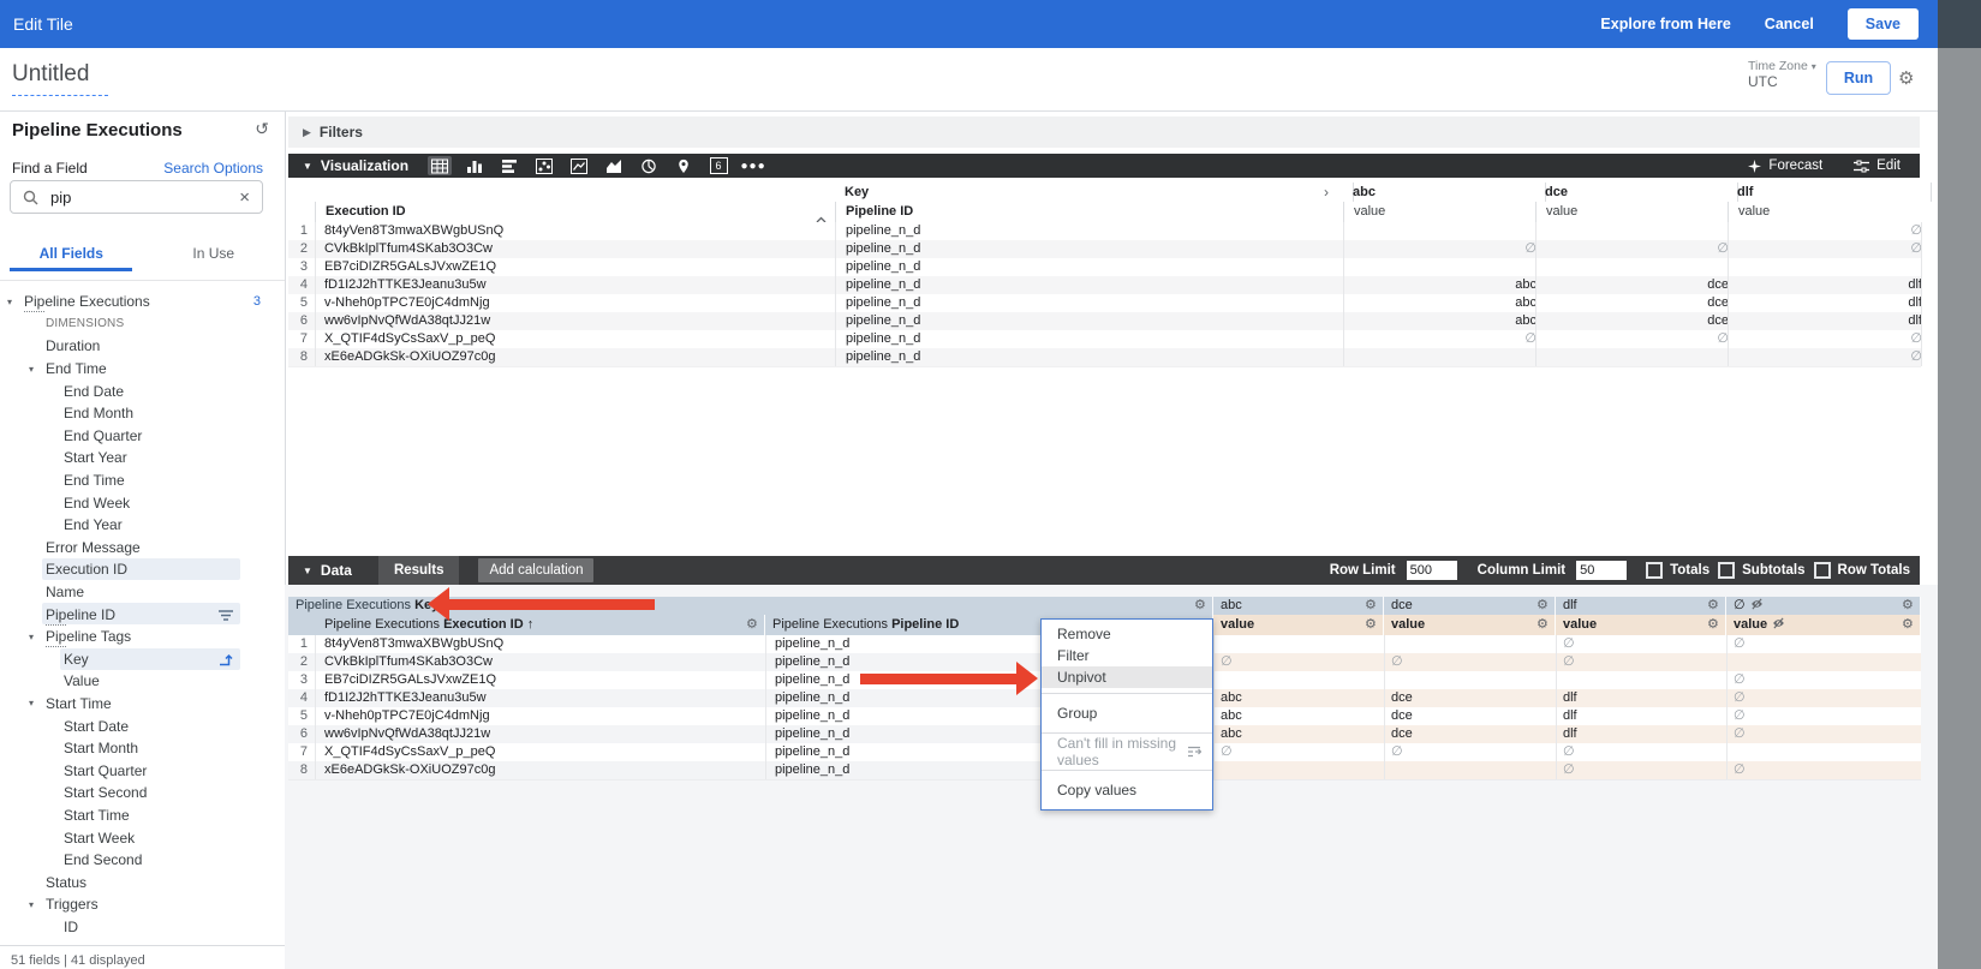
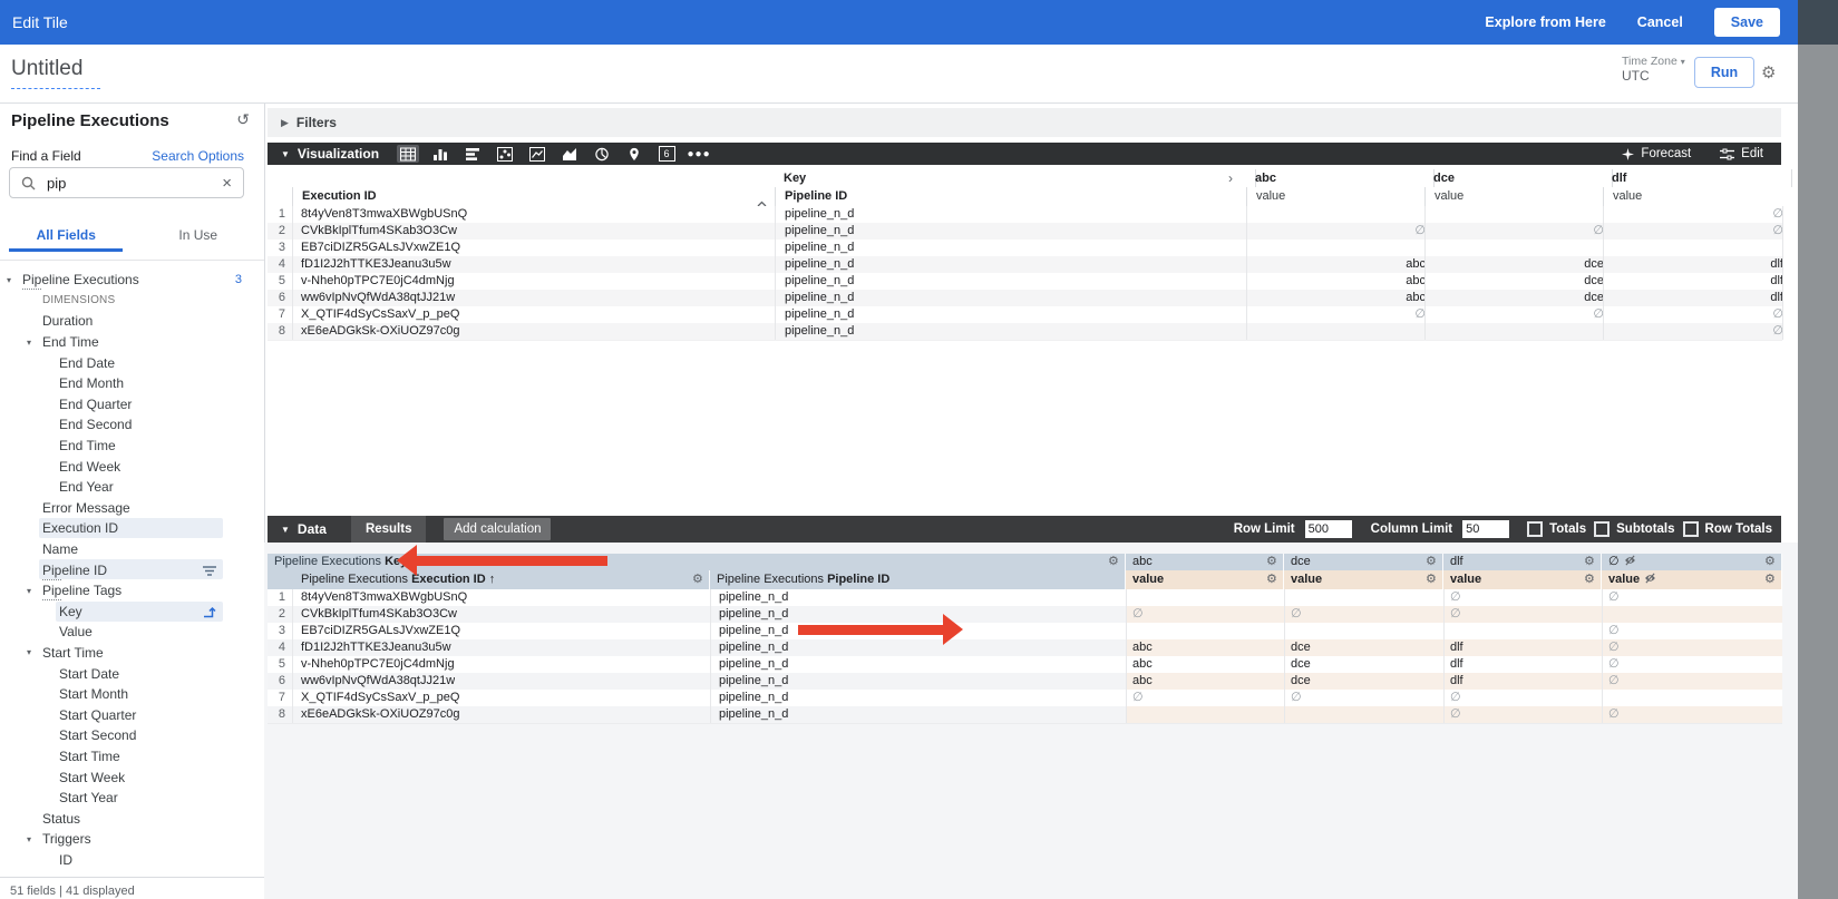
  Edit Tile
  Explore from Here
  Cancel
  Save
  Untitled
  Time Zone ▾
  UTC
  Run
  ⚙
  Pipeline Executions
  ↺
  Find a Field
  Search Options
  pip
  ×
  All Fields
  In Use
  ▾
  Pipeline Executions
  3
  DIMENSIONS
  Duration
  ▾
  End Time
  End Date
  End Month
  End Quarter
- Start Year
+ End Second
  End Time
  End Week
  End Year
  Error Message
  Execution ID
  Name
  Pipeline ID
  ▾
  Pipeline Tags
  Key
  Value
  ▾
  Start Time
  Start Date
  Start Month
  Start Quarter
  Start Second
  Start Time
  Start Week
- End Second
+ Start Year
  Status
  ▾
  Triggers
  ID
  51 fields | 41 displayed
  ▶
  Filters
  ▼
  Visualization
  6
  ●●●
  Forecast
  Edit
  ▼
  Data
  Results
  Add calculation
  Row Limit
  500
  Column Limit
  50
  Totals
  Subtotals
  Row Totals
- Remove
- Filter
- Unpivot
- Group
- Can't fill in missing values
- Copy values
  Key
  ›
  abc
  dce
  dlf
  Execution ID
  Pipeline ID
  value
  value
  value
  1
  8t4yVen8T3mwaXBWgbUSnQ
  pipeline_n_d
  ∅
  2
  CVkBkIplTfum4SKab3O3Cw
  pipeline_n_d
  ∅
  ∅
  ∅
  3
  EB7ciDIZR5GALsJVxwZE1Q
  pipeline_n_d
  4
  fD1I2J2hTTKE3Jeanu3u5w
  pipeline_n_d
  abc
  dce
  5
  v-Nheh0pTPC7E0jC4dmNjg
  pipeline_n_d
  abc
  dce
  6
  ww6vIpNvQfWdA38qtJJ21w
  pipeline_n_d
  abc
  dce
  7
  X_QTIF4dSyCsSaxV_p_peQ
  pipeline_n_d
  ∅
  ∅
  ∅
  8
  xE6eADGkSk-OXiUOZ97c0g
  pipeline_n_d
  ∅
  Pipeline Executions Key
  ⚙
  abc
  ⚙
  dce
  ⚙
  dlf
  ⚙
  ∅
  ⚙
  Pipeline Executions Execution ID ↑
  ⚙
  Pipeline Executions Pipeline ID
  value
  ⚙
  value
  ⚙
  value
  ⚙
  value
  ⚙
  1
  8t4yVen8T3mwaXBWgbUSnQ
  pipeline_n_d
  ∅
  ∅
  2
  CVkBkIplTfum4SKab3O3Cw
  pipeline_n_d
  ∅
  ∅
  ∅
  3
  EB7ciDIZR5GALsJVxwZE1Q
  pipeline_n_d
  ∅
  4
  fD1I2J2hTTKE3Jeanu3u5w
  pipeline_n_d
  abc
  dce
  dlf
  ∅
  5
  v-Nheh0pTPC7E0jC4dmNjg
  pipeline_n_d
  abc
  dce
  dlf
  ∅
  6
  ww6vIpNvQfWdA38qtJJ21w
  pipeline_n_d
  abc
  dce
  dlf
  ∅
  7
  X_QTIF4dSyCsSaxV_p_peQ
  pipeline_n_d
  ∅
  ∅
  ∅
  8
  xE6eADGkSk-OXiUOZ97c0g
  pipeline_n_d
  ∅
  ∅
